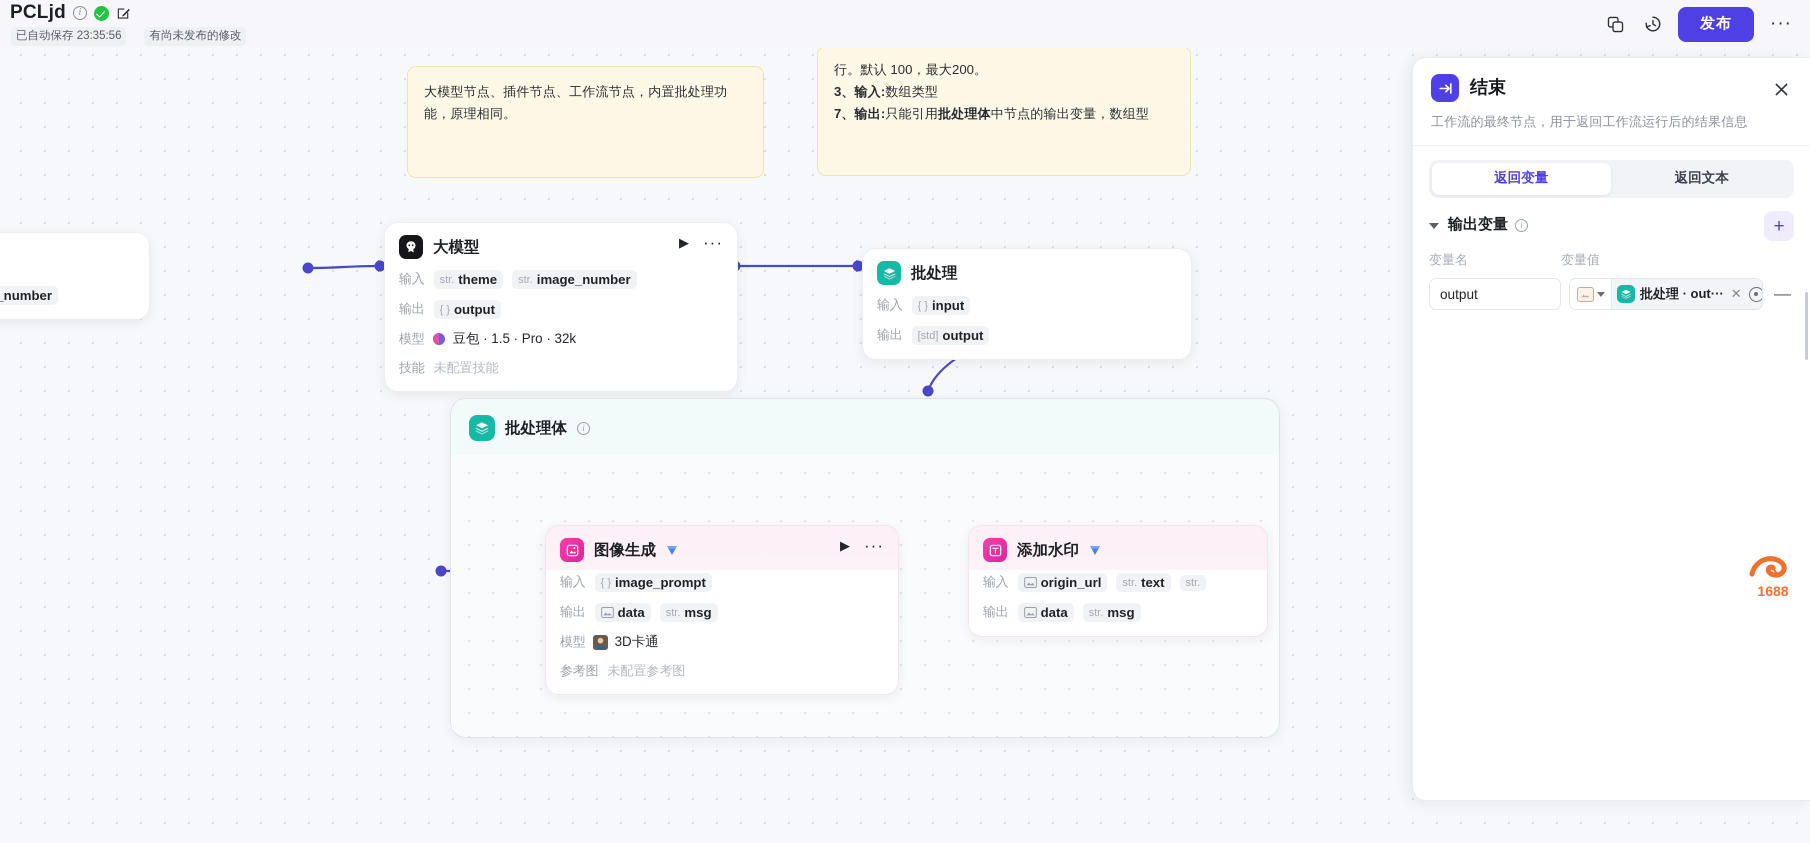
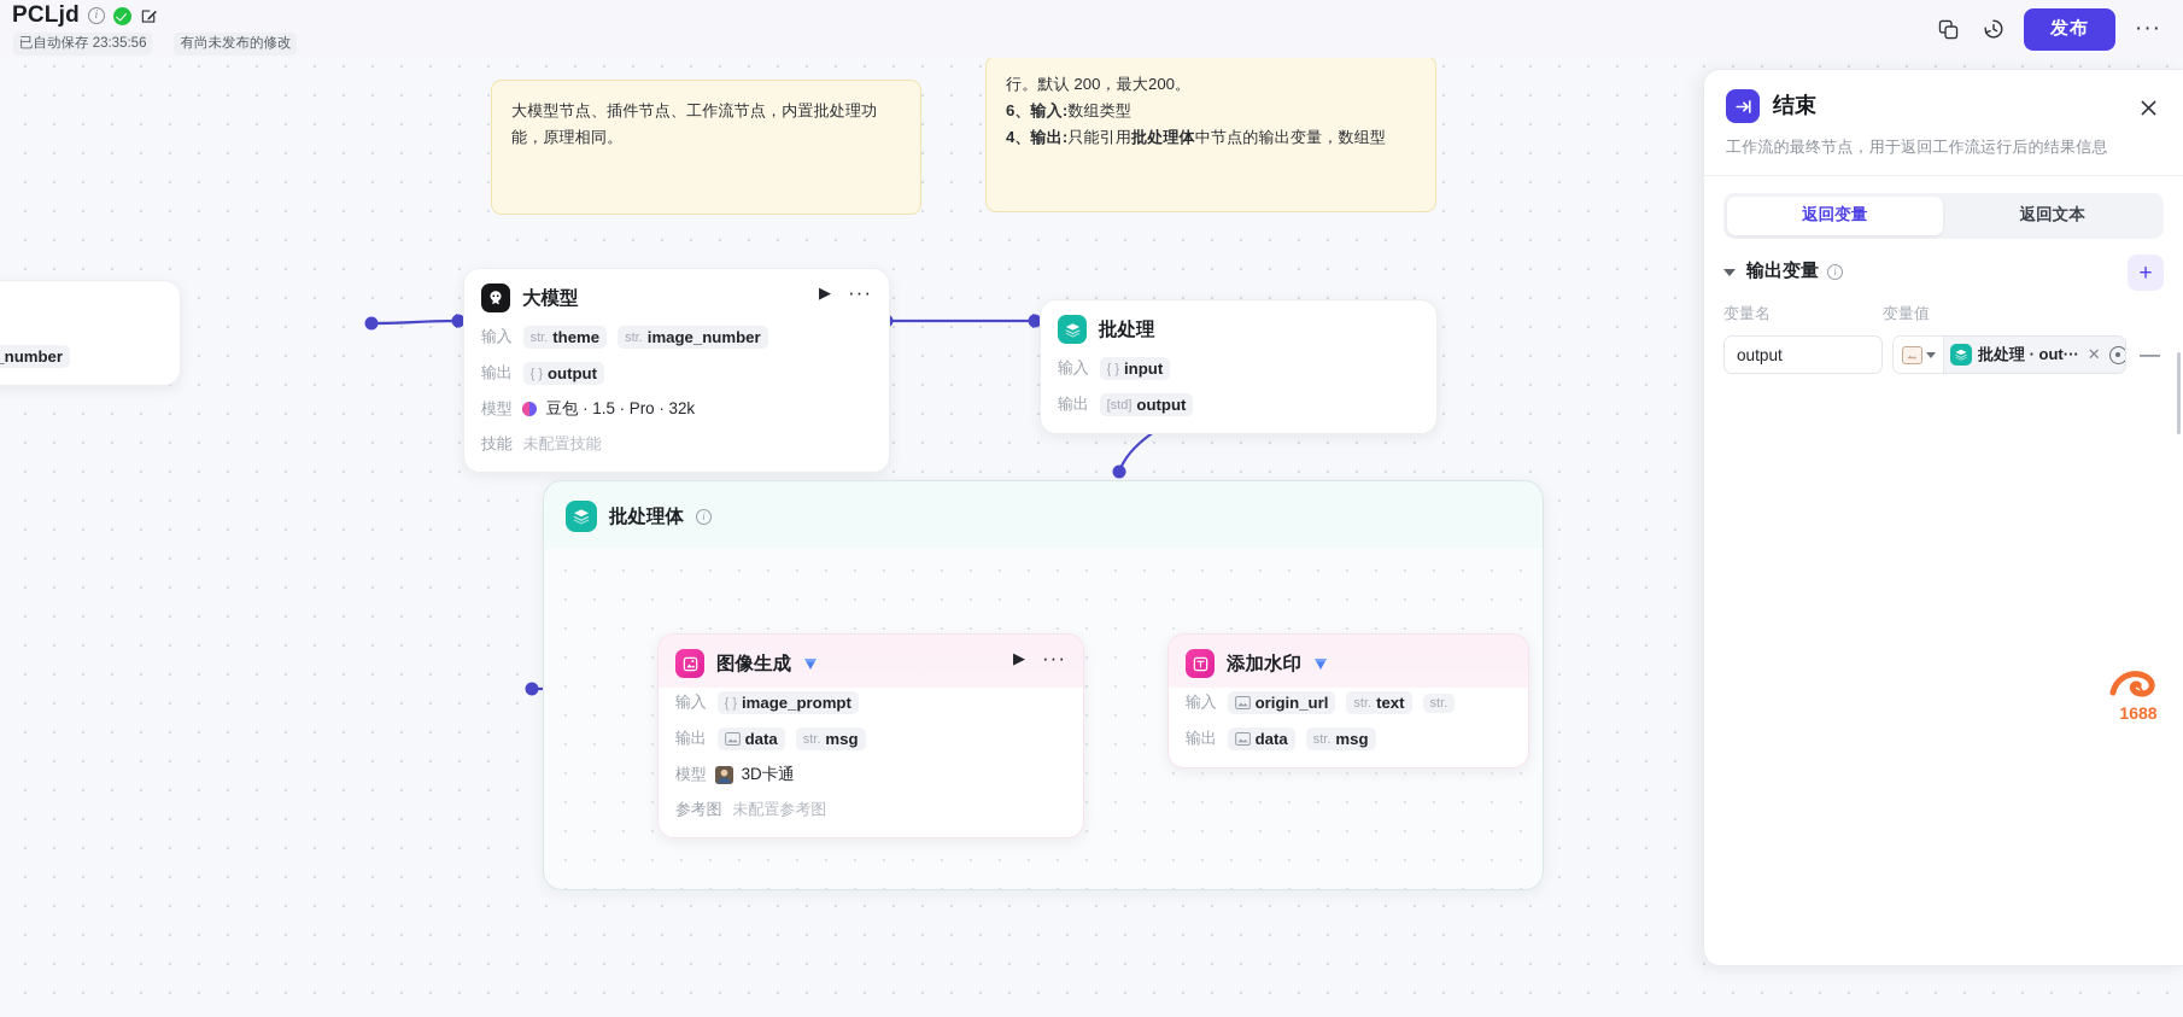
  大模型节点、插件节点、工作流节点，内置批处理功能，原理相同。
- 行。默认 100，最大200。
+ 行。默认 200，最大200。
- 3、输入:数组类型
+ 6、输入:数组类型
- 7、输出:只能引用批处理体中节点的输出变量，数组型
+ 4、输出:只能引用批处理体中节点的输出变量，数组型
  大模型
  ▶
  ···
  输入
  str.
  theme
  str.
  image_number
  输出
  { }
  output
  模型
  豆包 · 1.5 · Pro · 32k
  技能
  未配置技能
  批处理
  输入
  { }
  input
  输出
  [std]
  output
  批处理体
  i
  图像生成
  ▶
  ···
  输入
  { }
  image_prompt
  输出
  data
  str.
  msg
  模型
  3D卡通
  参考图
  未配置参考图
  添加水印
  输入
  origin_url
  str.
  text
  str.
  输出
  data
  str.
  msg
  PCLjd
  i
  已自动保存 23:35:56
  有尚未发布的修改
  发布
  ···
  1688
  结束
  工作流的最终节点，用于返回工作流运行后的结果信息
  返回变量
  返回文本
  输出变量
  i
  +
  变量名
  变量值
  output
  批处理 · out···
  ✕
  —
